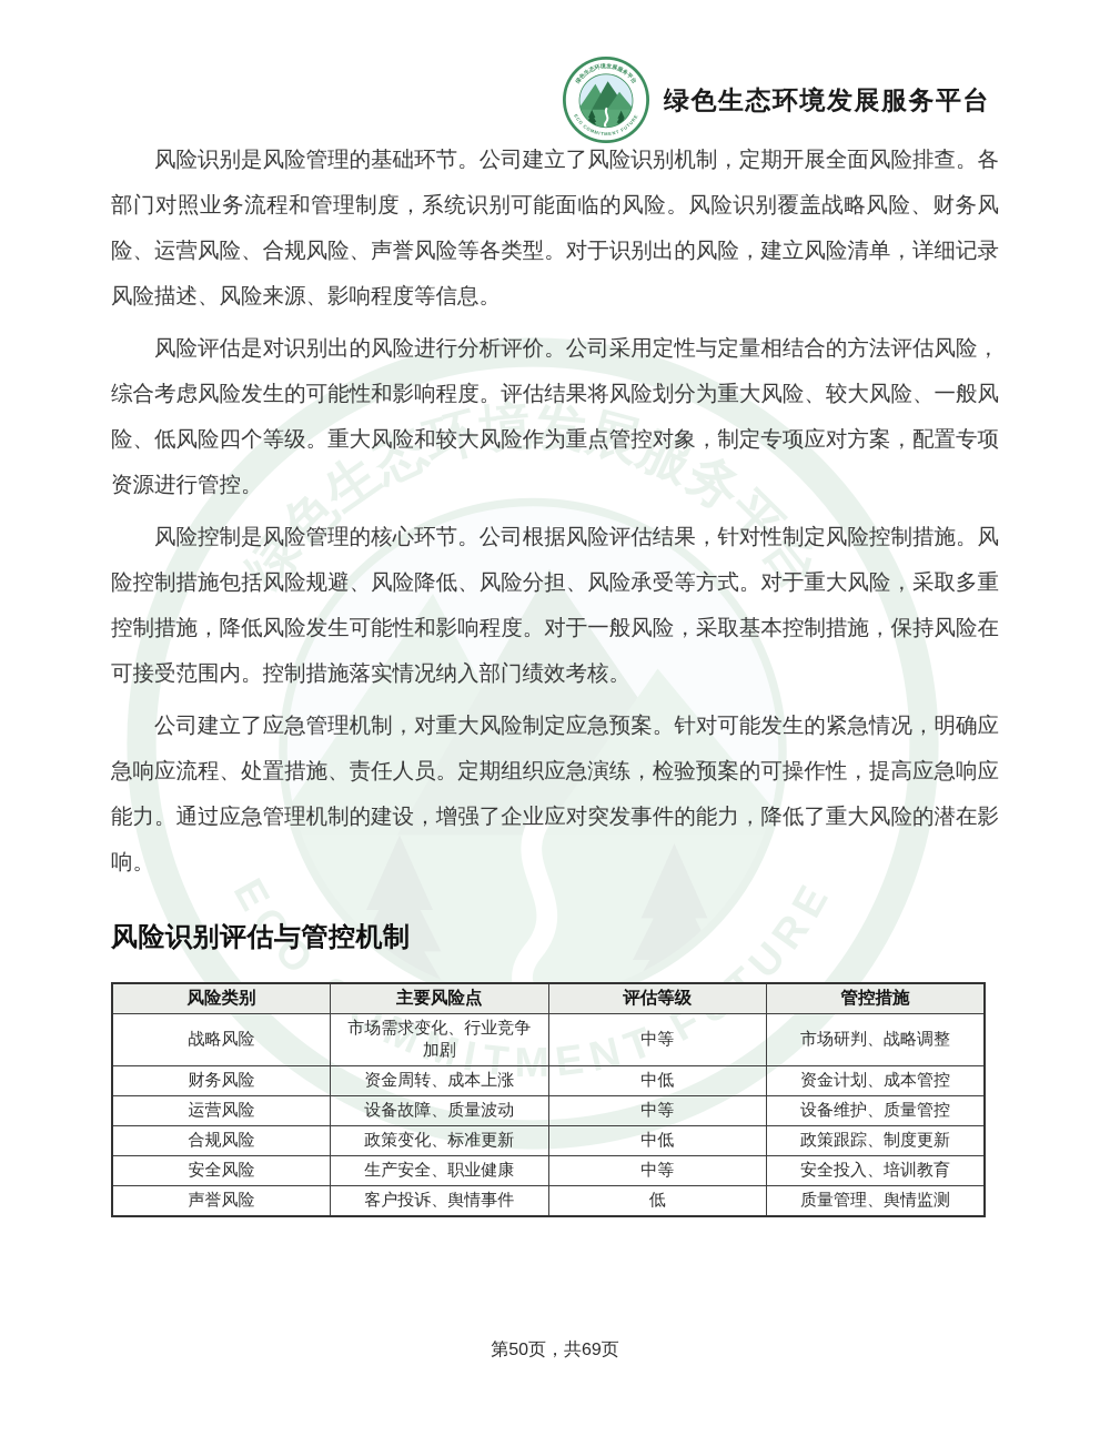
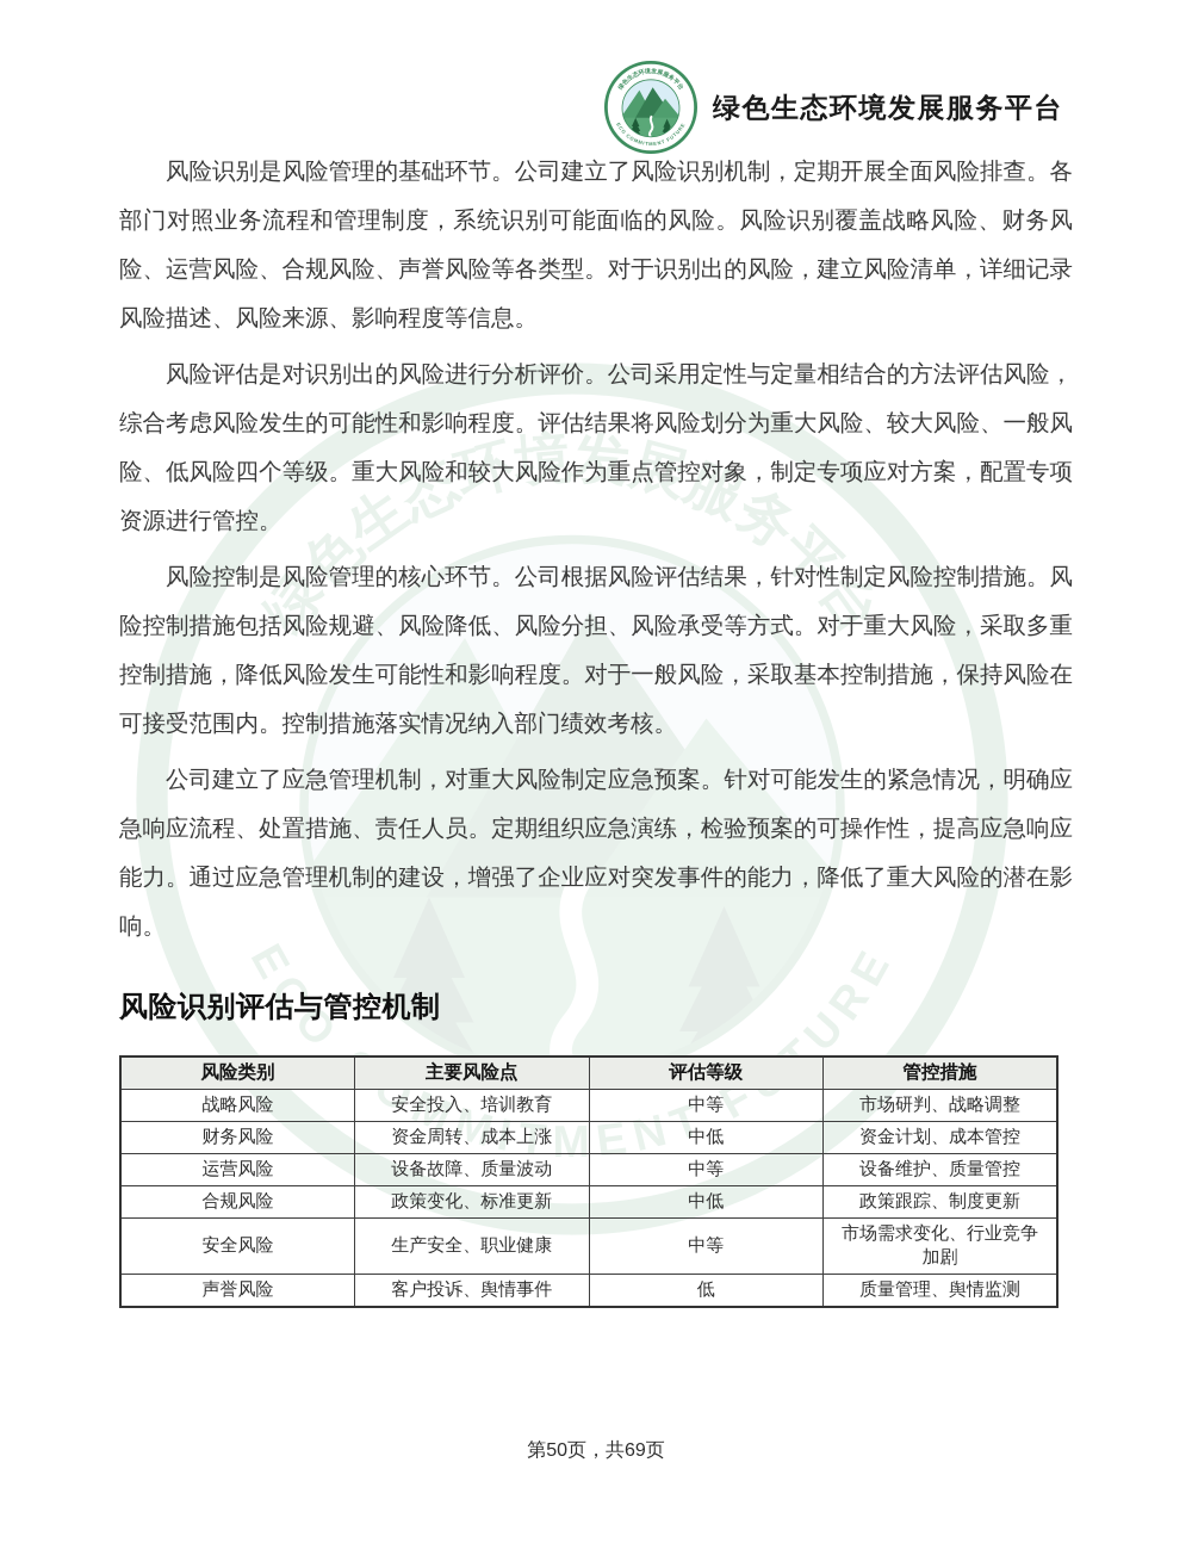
  绿色生态环境发展服务平台
  风险识别是风险管理的基础环节。公司建立了风险识别机制，定期开展全面风险排查。各部门对照业务流程和管理制度，系统识别可能面临的风险。风险识别覆盖战略风险、财务风险、运营风险、合规风险、声誉风险等各类型。对于识别出的风险，建立风险清单，详细记录风险描述、风险来源、影响程度等信息。
  风险评估是对识别出的风险进行分析评价。公司采用定性与定量相结合的方法评估风险，综合考虑风险发生的可能性和影响程度。评估结果将风险划分为重大风险、较大风险、一般风险、低风险四个等级。重大风险和较大风险作为重点管控对象，制定专项应对方案，配置专项资源进行管控。
  风险控制是风险管理的核心环节。公司根据风险评估结果，针对性制定风险控制措施。风险控制措施包括风险规避、风险降低、风险分担、风险承受等方式。对于重大风险，采取多重控制措施，降低风险发生可能性和影响程度。对于一般风险，采取基本控制措施，保持风险在可接受范围内。控制措施落实情况纳入部门绩效考核。
  公司建立了应急管理机制，对重大风险制定应急预案。针对可能发生的紧急情况，明确应急响应流程、处置措施、责任人员。定期组织应急演练，检验预案的可操作性，提高应急响应能力。通过应急管理机制的建设，增强了企业应对突发事件的能力，降低了重大风险的潜在影响。
  风险识别评估与管控机制
  风险类别	主要风险点	评估等级	管控措施
- 战略风险	市场需求变化、行业竞争加剧	中等	市场研判、战略调整
+ 战略风险	安全投入、培训教育	中等	市场研判、战略调整
  财务风险	资金周转、成本上涨	中低	资金计划、成本管控
  运营风险	设备故障、质量波动	中等	设备维护、质量管控
  合规风险	政策变化、标准更新	中低	政策跟踪、制度更新
- 安全风险	生产安全、职业健康	中等	安全投入、培训教育
+ 安全风险	生产安全、职业健康	中等	市场需求变化、行业竞争加剧
  声誉风险	客户投诉、舆情事件	低	质量管理、舆情监测
  第50页，共69页
